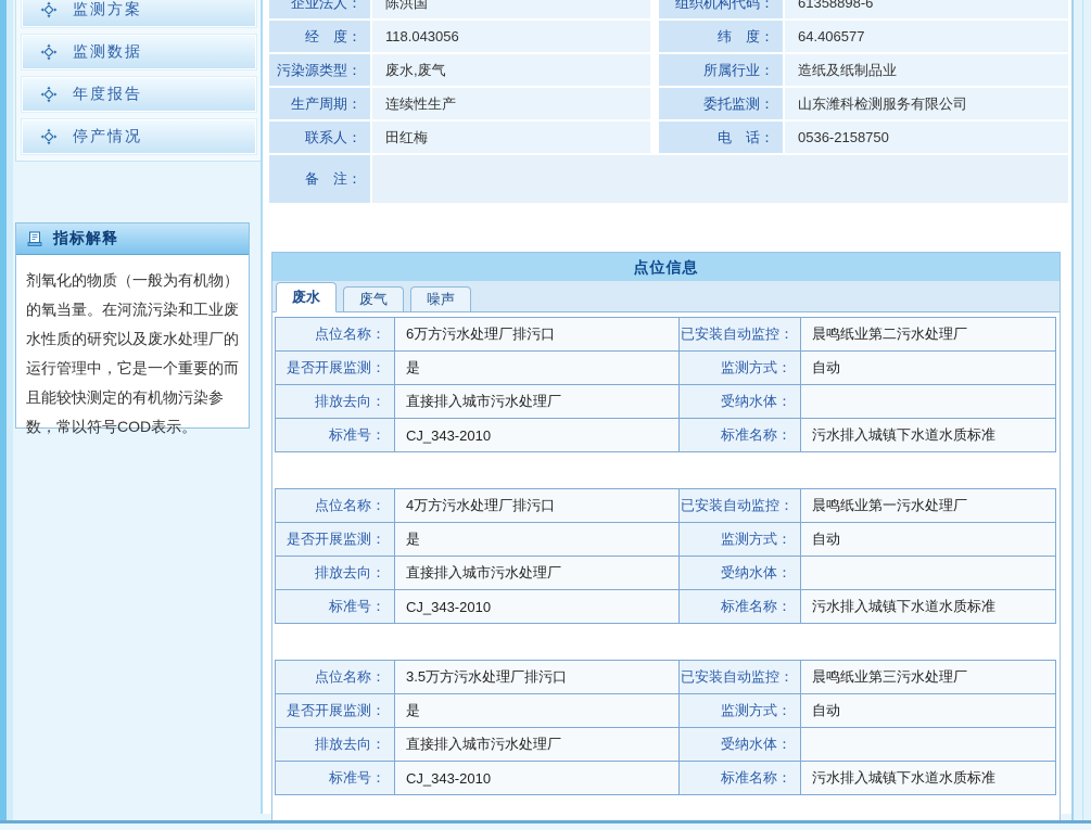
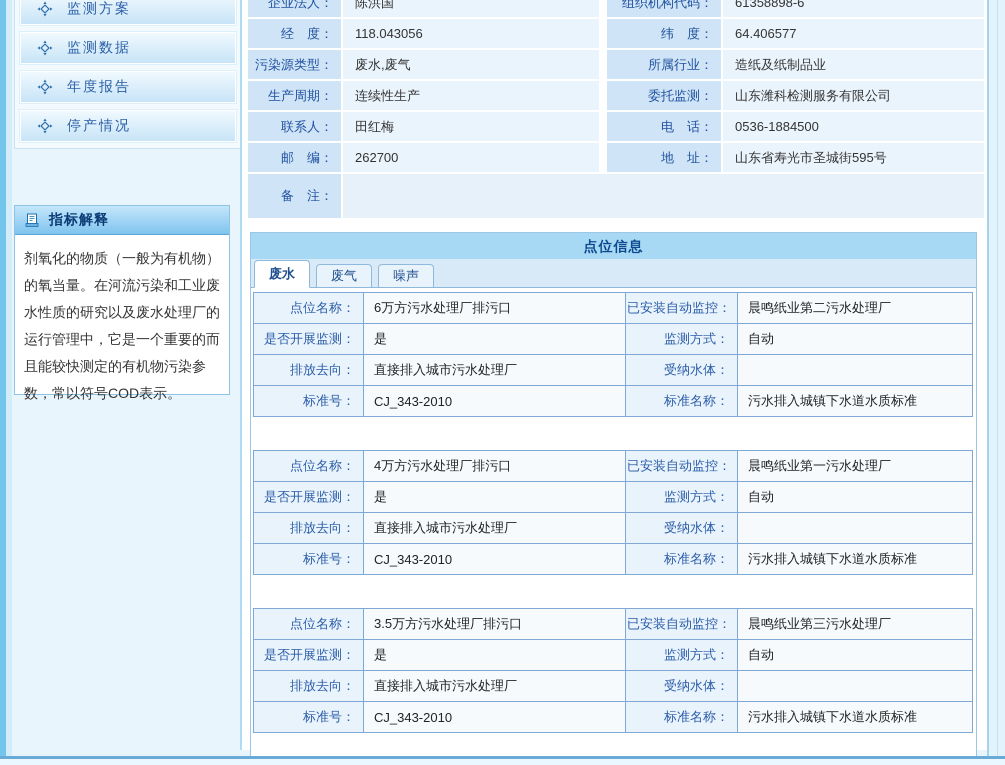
  监测方案
  监测数据
  年度报告
  停产情况
  指标解释
  剂氧化的物质（一般为有机物）的氧当量。在河流污染和工业废水性质的研究以及废水处理厂的运行管理中，它是一个重要的而且能较快测定的有机物污染参数，常以符号COD表示。
  企业法人：	陈洪国		组织机构代码：	61358898-6
  经 度：	118.043056		纬 度：	64.406577
  污染源类型：	废水,废气		所属行业：	造纸及纸制品业
  生产周期：	连续性生产		委托监测：	山东潍科检测服务有限公司
- 联系人：	田红梅		电 话：	0536-2158750
+ 联系人：	田红梅		电 话：	0536-1884500
+ 邮 编：	262700		地 址：	山东省寿光市圣城街595号
  备 注：
  点位信息
  废水
  废气
  噪声
  点位名称：	6万方污水处理厂排污口	已安装自动监控：	晨鸣纸业第二污水处理厂
  是否开展监测：	是	监测方式：	自动
  排放去向：	直接排入城市污水处理厂	受纳水体：
  标准号：	CJ_343-2010	标准名称：	污水排入城镇下水道水质标准
  点位名称：	4万方污水处理厂排污口	已安装自动监控：	晨鸣纸业第一污水处理厂
  是否开展监测：	是	监测方式：	自动
  排放去向：	直接排入城市污水处理厂	受纳水体：
  标准号：	CJ_343-2010	标准名称：	污水排入城镇下水道水质标准
  点位名称：	3.5万方污水处理厂排污口	已安装自动监控：	晨鸣纸业第三污水处理厂
  是否开展监测：	是	监测方式：	自动
  排放去向：	直接排入城市污水处理厂	受纳水体：
  标准号：	CJ_343-2010	标准名称：	污水排入城镇下水道水质标准
